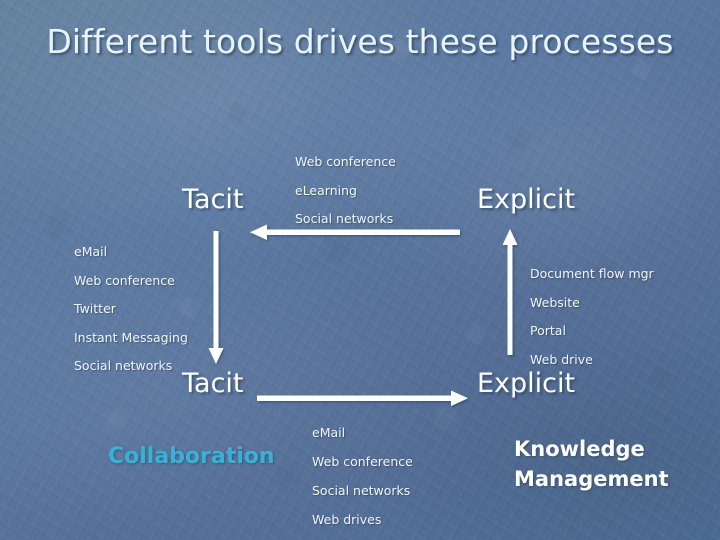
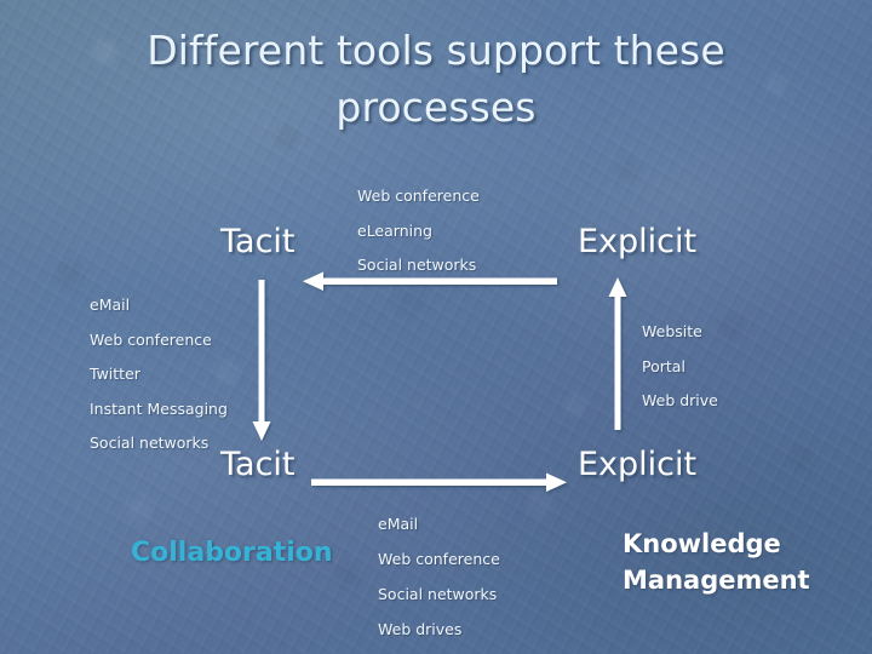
- Different tools drives these processes
+ Different tools support these processes
  Tacit
  Explicit
  Web conference
  eLearning
  Social networks
  eMail
  Web conference
  Twitter
  Instant Messaging
  Social networks
- Document flow mgr
  Website
  Portal
  Web drive
  Tacit
  Explicit
  eMail
  Web conference
  Social networks
  Web drives
  Collaboration
  Knowledge
  Management
